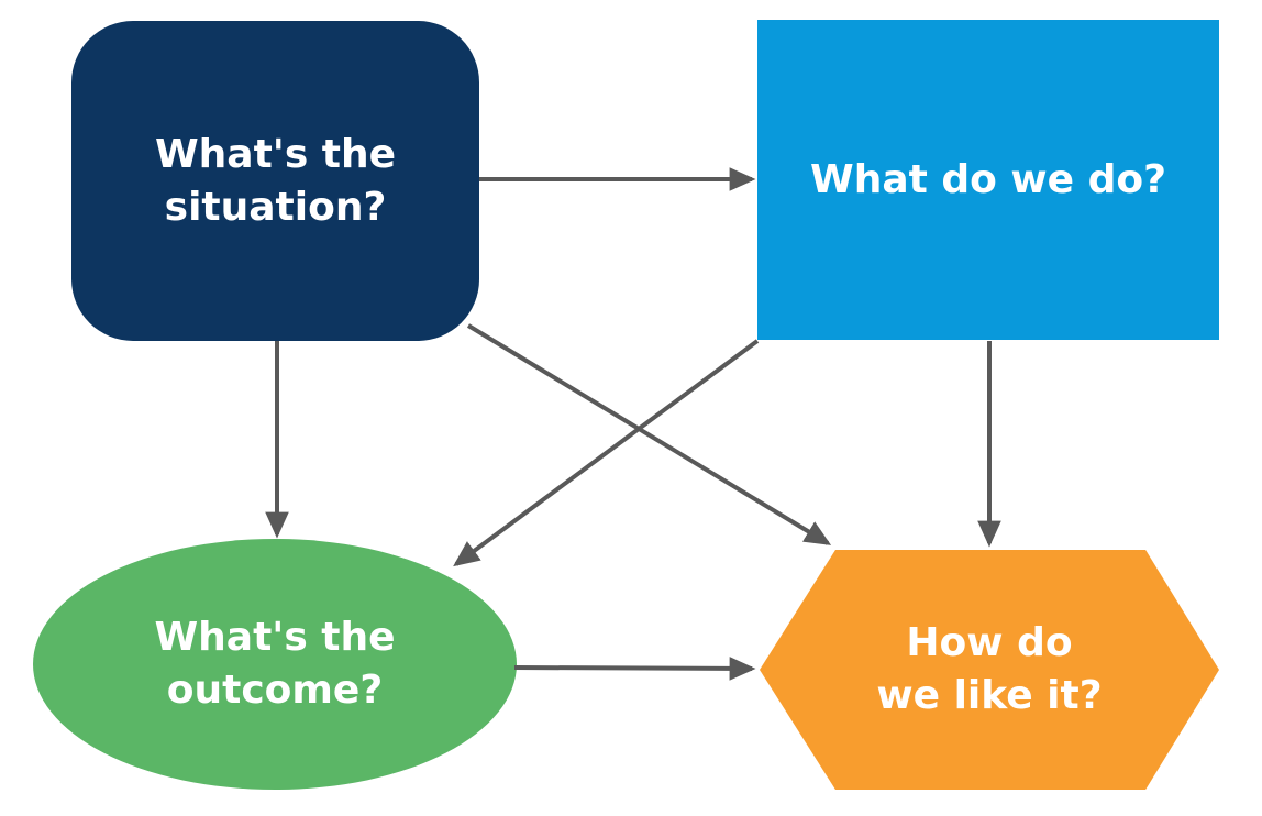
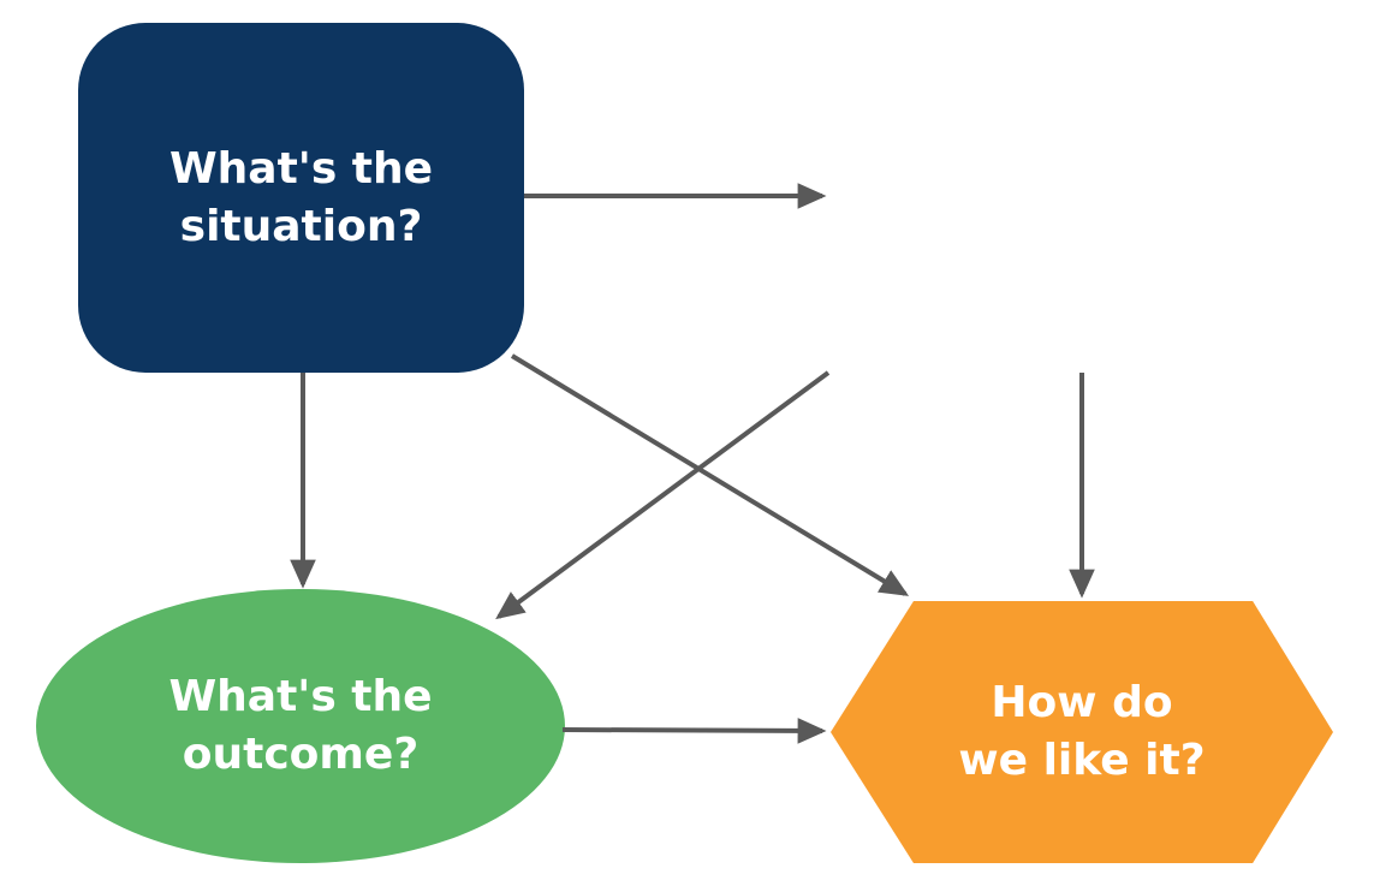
  What's the
  situation?
- What do we do?
  What's the
  outcome?
  How do
  we like it?
